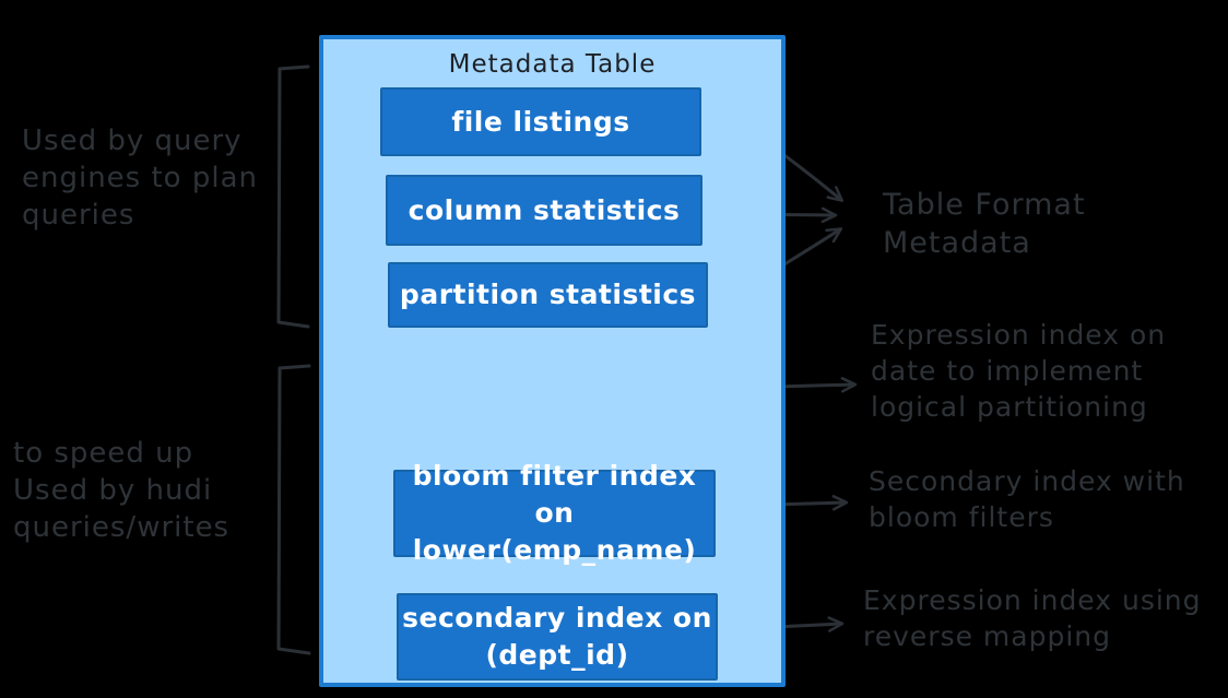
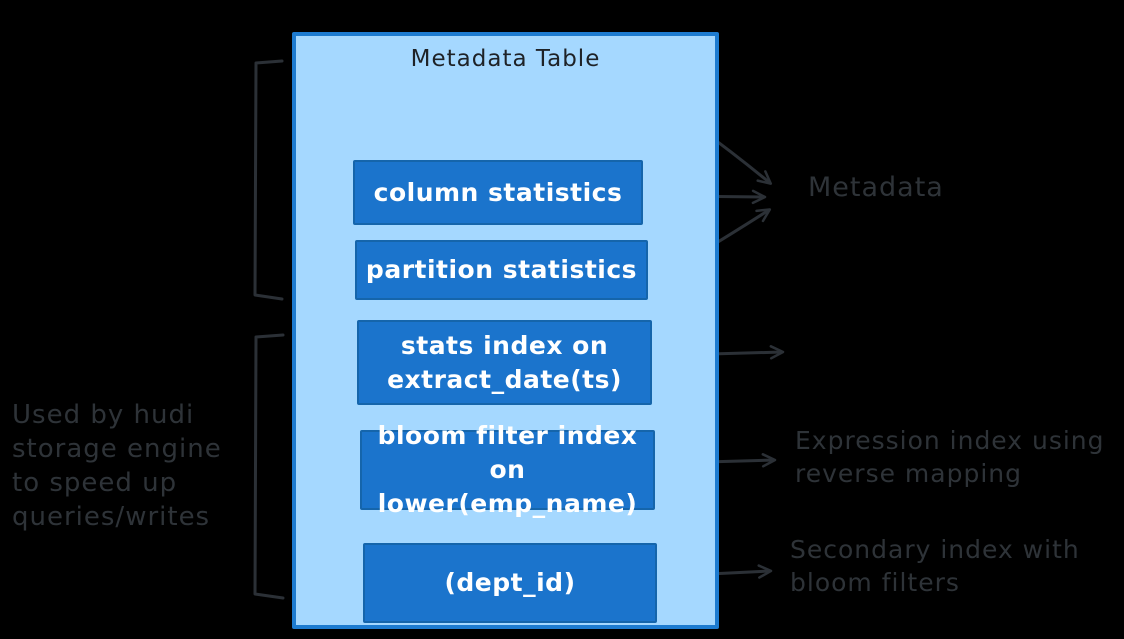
  Metadata Table
- file listings
  column statistics
  partition statistics
+ stats index on
+ extract_date(ts)
  bloom filter index on
  lower(emp_name)
- secondary index on
  (dept_id)
- Used by query
- engines to plan
- queries
- to speed up
+ Used by hudi
+ storage engine
- Used by hudi
+ to speed up
  queries/writes
- Table Format
  Metadata
- Expression index on
- date to implement
- logical partitioning
- Secondary index with
+ Expression index using
- bloom filters
+ reverse mapping
- Expression index using
+ Secondary index with
- reverse mapping
+ bloom filters
